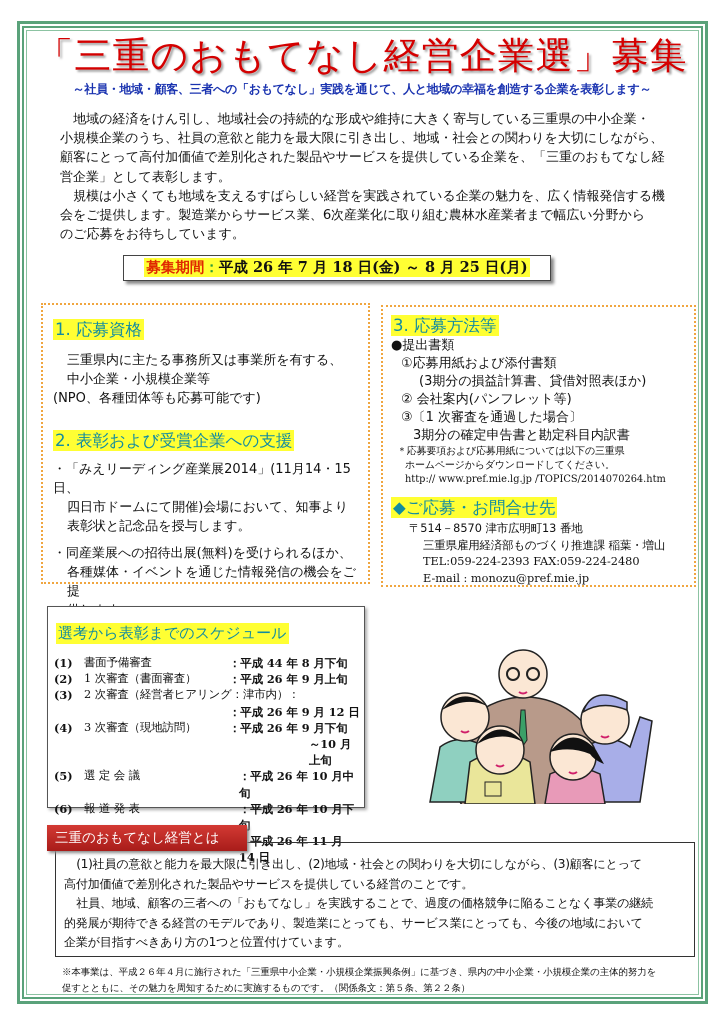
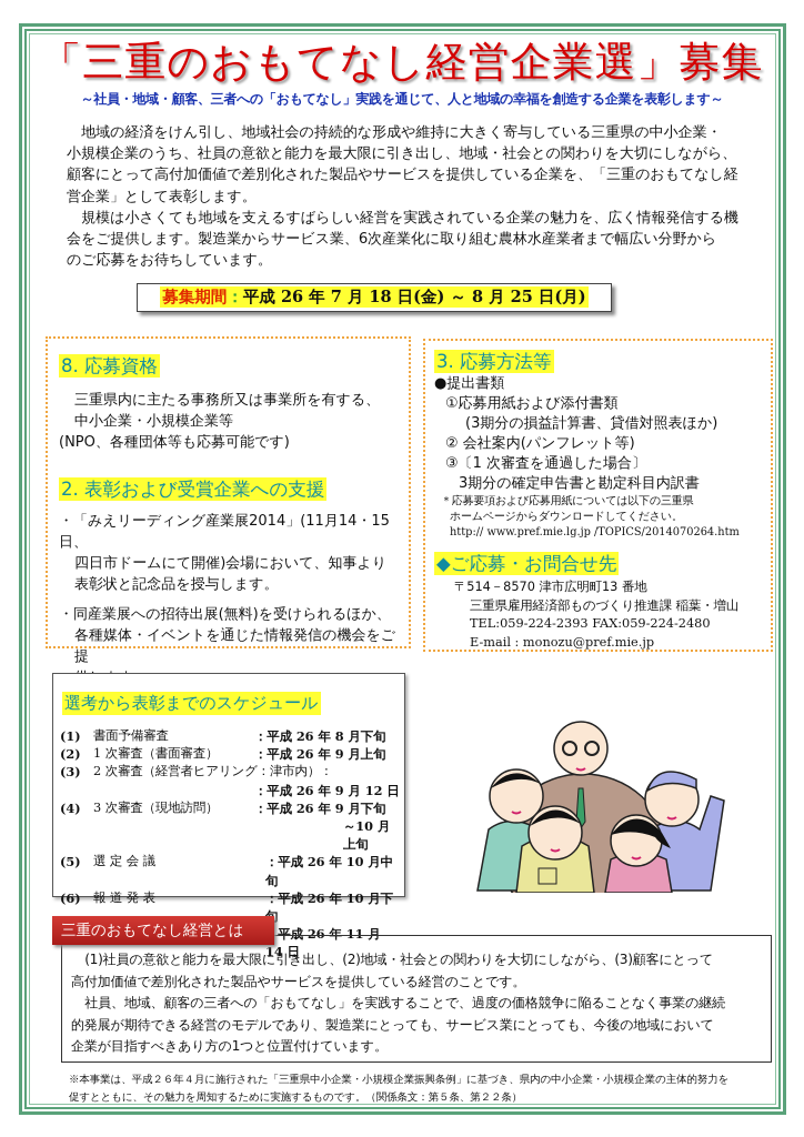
  「三重のおもてなし経営企業選」募集
  ～社員・地域・顧客、三者への「おもてなし」実践を通じて、人と地域の幸福を創造する企業を表彰します～
  地域の経済をけん引し、地域社会の持続的な形成や維持に大きく寄与している三重県の中小企業・
  小規模企業のうち、社員の意欲と能力を最大限に引き出し、地域・社会との関わりを大切にしながら、
  顧客にとって高付加価値で差別化された製品やサービスを提供している企業を、「三重のおもてなし経
  営企業」として表彰します。
  規模は小さくても地域を支えるすばらしい経営を実践されている企業の魅力を、広く情報発信する機
  会をご提供します。製造業からサービス業、6次産業化に取り組む農林水産業者まで幅広い分野から
  のご応募をお待ちしています。
  募集期間：平成 26 年 7 月 18 日(金) ～ 8 月 25 日(月)
- 1. 応募資格
+ 8. 応募資格
  三重県内に主たる事務所又は事業所を有する、
  中小企業・小規模企業等
  (NPO、各種団体等も応募可能です)
  2. 表彰および受賞企業への支援
  ・「みえリーディング産業展2014」(11月14・15日、
  四日市ドームにて開催)会場において、知事より
  表彰状と記念品を授与します。
  ・同産業展への招待出展(無料)を受けられるほか、
  各種媒体・イベントを通じた情報発信の機会をご提
  3. 応募方法等
  ●提出書類
  ①応募用紙および添付書類
  (3期分の損益計算書、貸借対照表ほか)
  ② 会社案内(パンフレット等)
  ③〔1 次審査を通過した場合〕
  3期分の確定申告書と勘定科目内訳書
  ＊応募要項および応募用紙については以下の三重県
  ホームページからダウンロードしてください。
  http:// www.pref.mie.lg.jp /TOPICS/2014070264.htm
  ◆ご応募・お問合せ先
  〒514－8570 津市広明町13 番地
  三重県雇用経済部ものづくり推進課 稲葉・増山
  TEL:059-224-2393 FAX:059-224-2480
  E-mail : monozu@pref.mie.jp
  選考から表彰までのスケジュール
  (1)
  書面予備審査
- ：平成 44 年 8 月下旬
+ ：平成 26 年 8 月下旬
  (2)
  1 次審査（書面審査）
  ：平成 26 年 9 月上旬
  (3)
  2 次審査（経営者ヒアリング：津市内）：
  ：平成 26 年 9 月 12 日
  (4)
  3 次審査（現地訪問）
  ：平成 26 年 9 月下旬
  ～10 月上旬
  (5)
  選 定 会 議
  ：平成 26 年 10 月中旬
  (6)
  報 道 発 表
  ：平成 26 年 10 月下
  平成 26 年 11 月 14 日
  三重のおもてなし経営とは
  (1)社員の意欲と能力を最大限に引き出し、(2)地域・社会との関わりを大切にしながら、(3)顧客にとって
  高付加価値で差別化された製品やサービスを提供している経営のことです。
  社員、地域、顧客の三者への「おもてなし」を実践することで、過度の価格競争に陥ることなく事業の継続
  的発展が期待できる経営のモデルであり、製造業にとっても、サービス業にとっても、今後の地域において
  企業が目指すべきあり方の1つと位置付けています。
  ※本事業は、平成２６年４月に施行された「三重県中小企業・小規模企業振興条例」に基づき、県内の中小企業・小規模企業の主体的努力を
  促すとともに、その魅力を周知するために実施するものです。（関係条文：第５条、第２２条）
